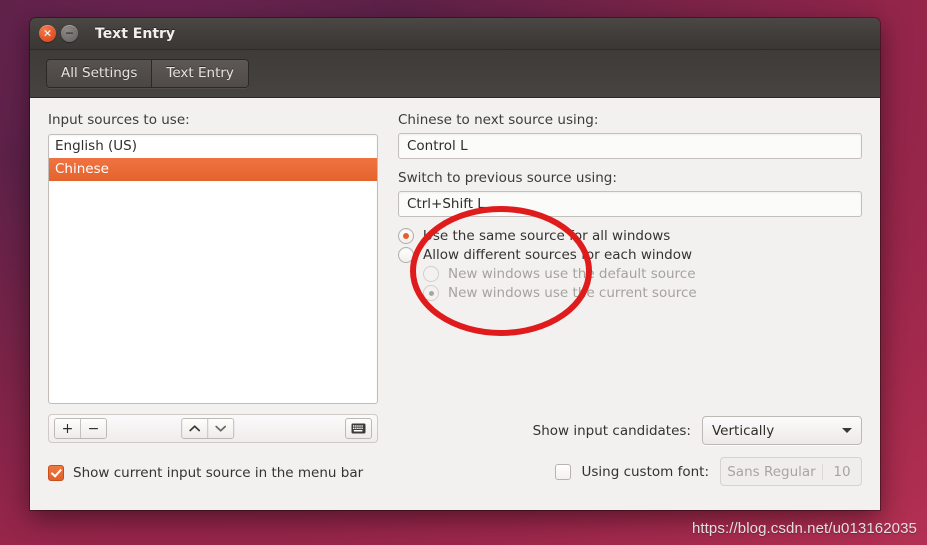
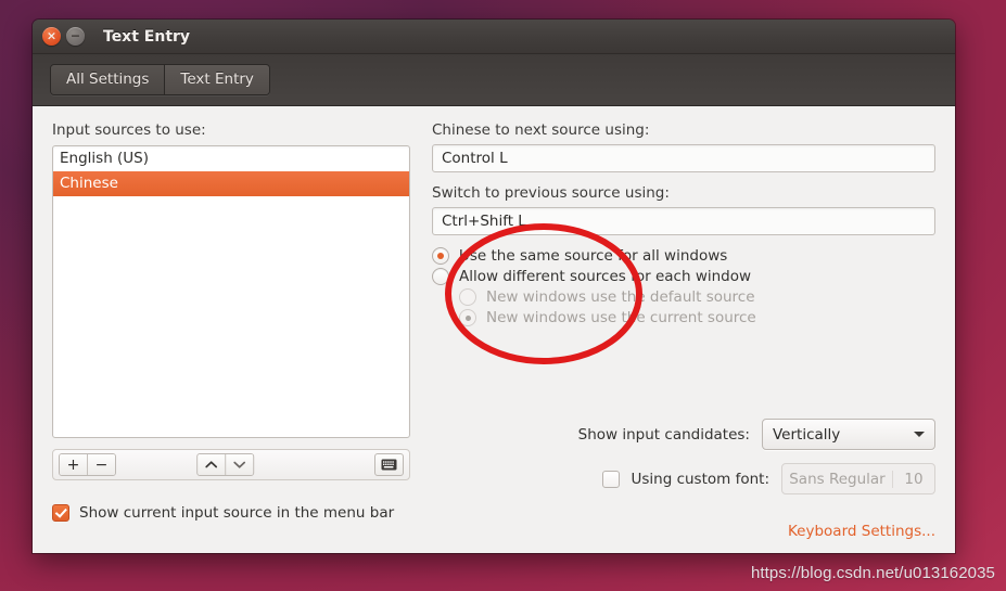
  ×
  −
  Text Entry
  All Settings
  Text Entry
  Input sources to use:
  English (US)
  Chinese
  +
  −
  Show current input source in the menu bar
  Chinese to next source using:
  Control L
  Switch to previous source using:
  Ctrl+Shift L
  se the same sourceor all windows
  Allow different sourcesor each window
  New windows use th default source
  New windows use te current source
  Show input candidates:
  Vertically
  Using custom font:
  Sans Regular
  10
+ Keyboard Settings...
  https://blog.csdn.net/u013162035
